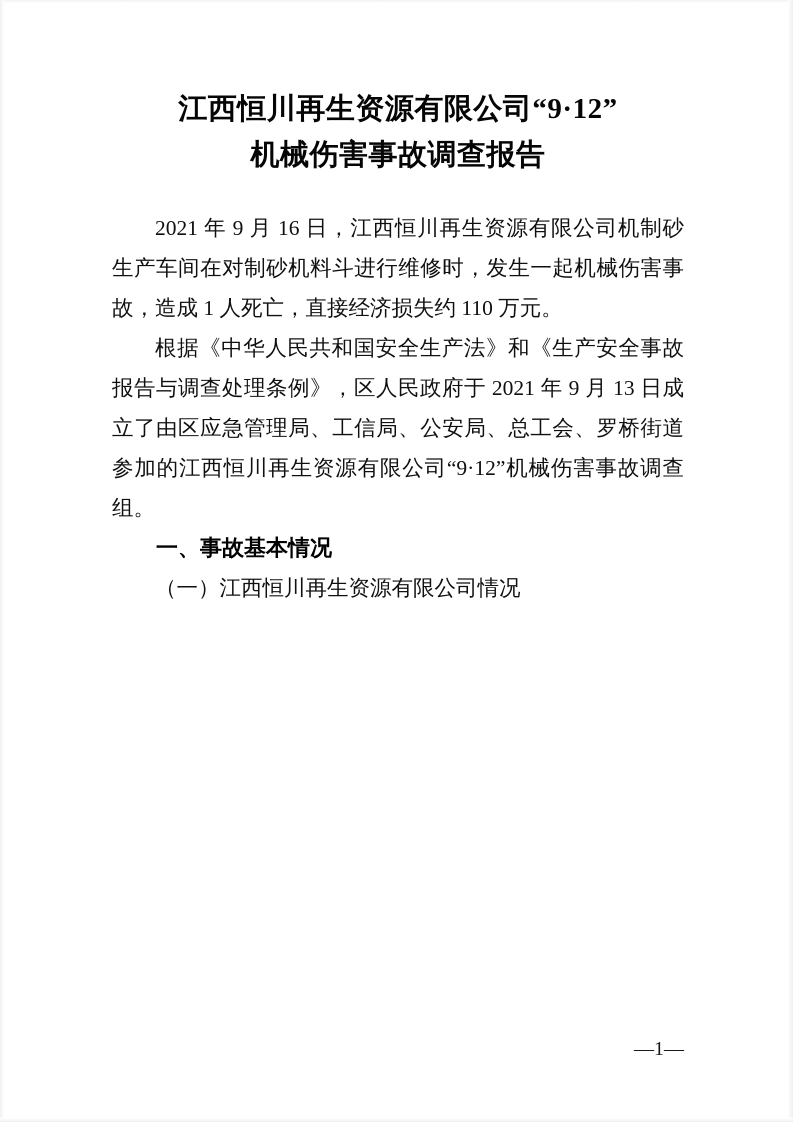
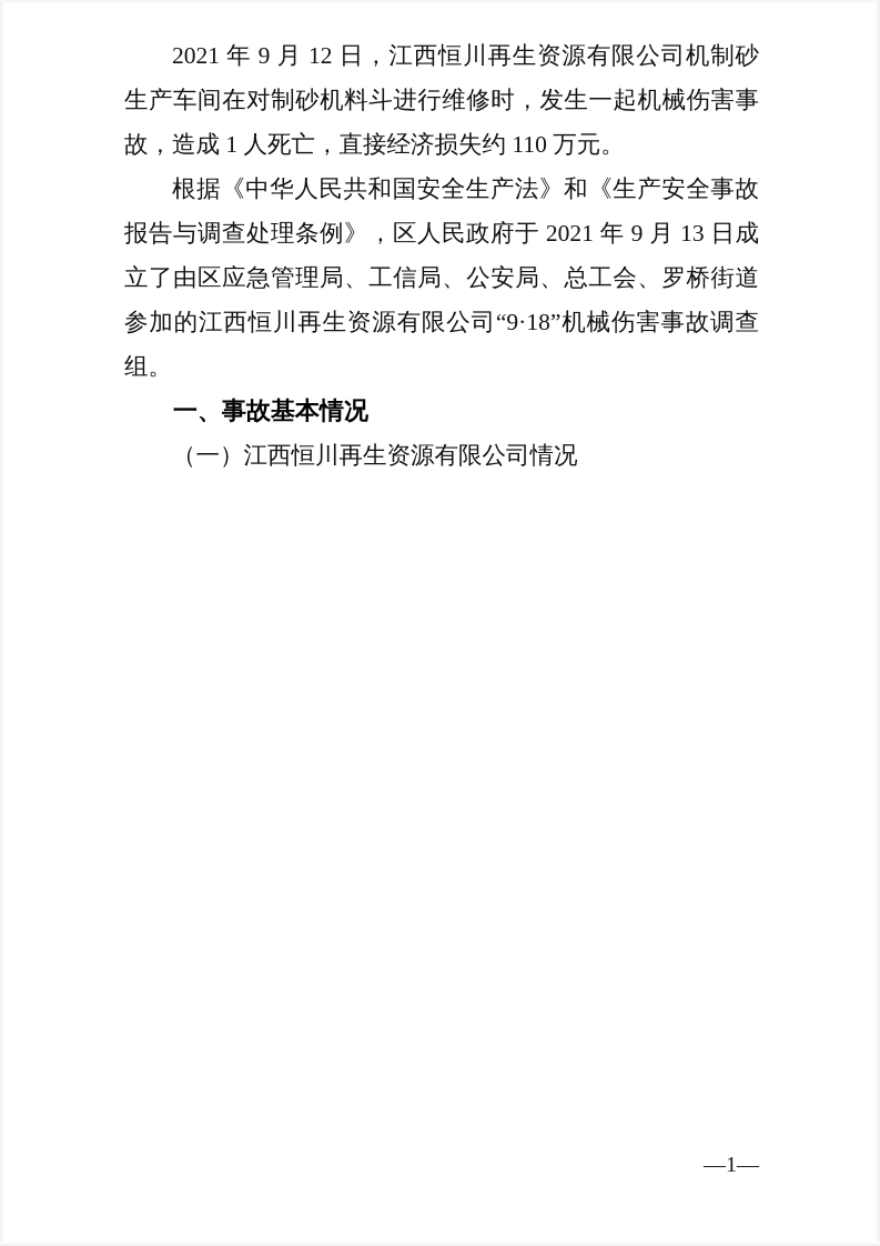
- 江西恒川再生资源有限公司“9·12”
- 机械伤害事故调查报告
- 2021 年 9 月 16 日，江西恒川再生资源有限公司机制砂生产车间在对制砂机料斗进行维修时，发生一起机械伤害事故，造成 1 人死亡，直接经济损失约 110 万元。
+ 2021 年 9 月 12 日，江西恒川再生资源有限公司机制砂生产车间在对制砂机料斗进行维修时，发生一起机械伤害事故，造成 1 人死亡，直接经济损失约 110 万元。
- 根据《中华人民共和国安全生产法》和《生产安全事故报告与调查处理条例》，区人民政府于 2021 年 9 月 13 日成立了由区应急管理局、工信局、公安局、总工会、罗桥街道参加的江西恒川再生资源有限公司“9·12”机械伤害事故调查组。
+ 根据《中华人民共和国安全生产法》和《生产安全事故报告与调查处理条例》，区人民政府于 2021 年 9 月 13 日成立了由区应急管理局、工信局、公安局、总工会、罗桥街道参加的江西恒川再生资源有限公司“9·18”机械伤害事故调查组。
  一、事故基本情况
  （一）江西恒川再生资源有限公司情况
  —1—
